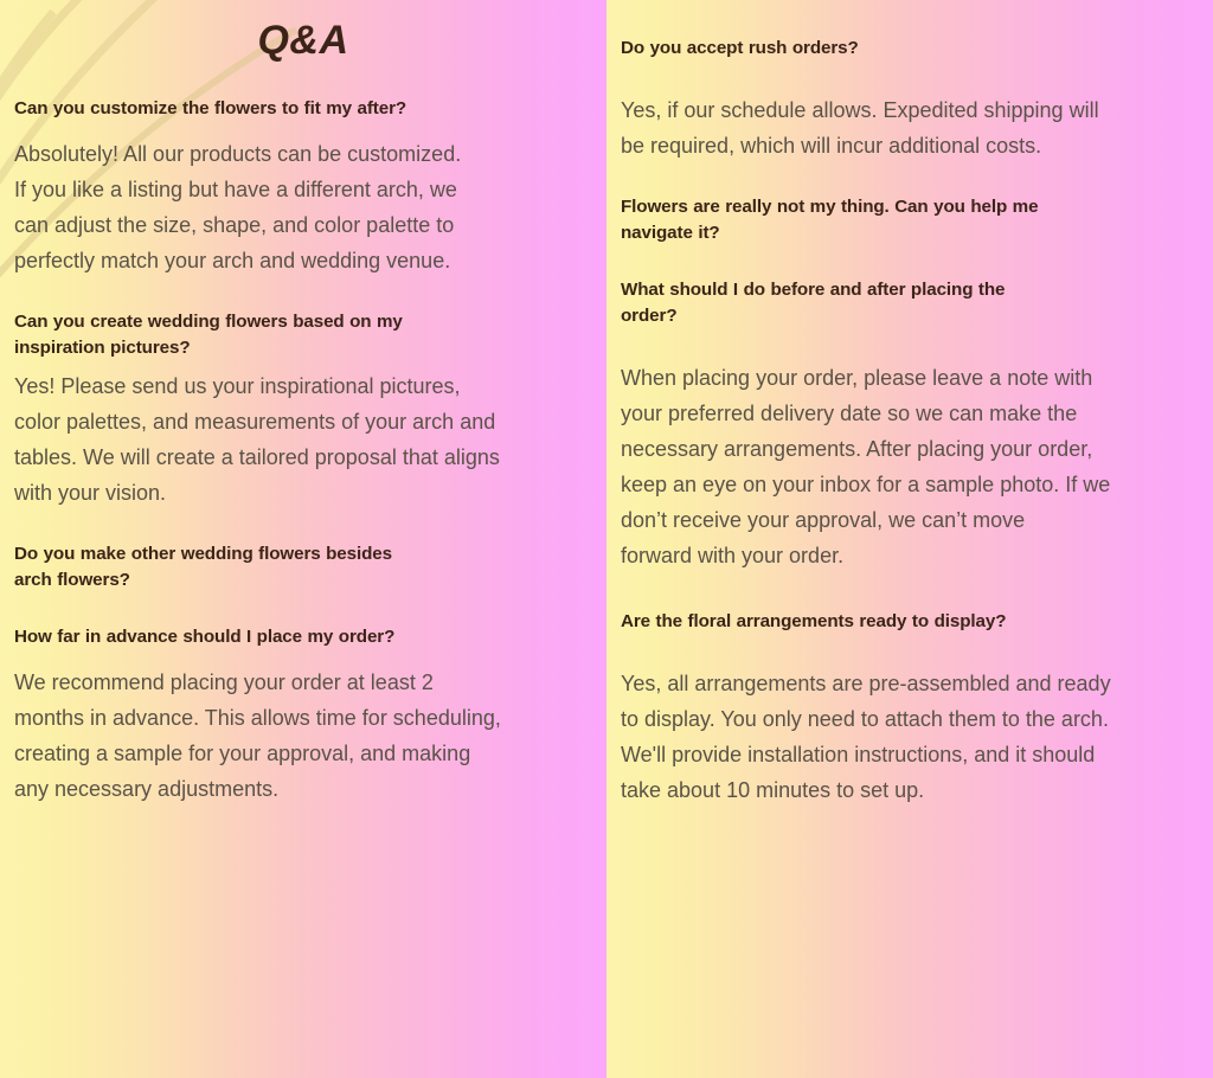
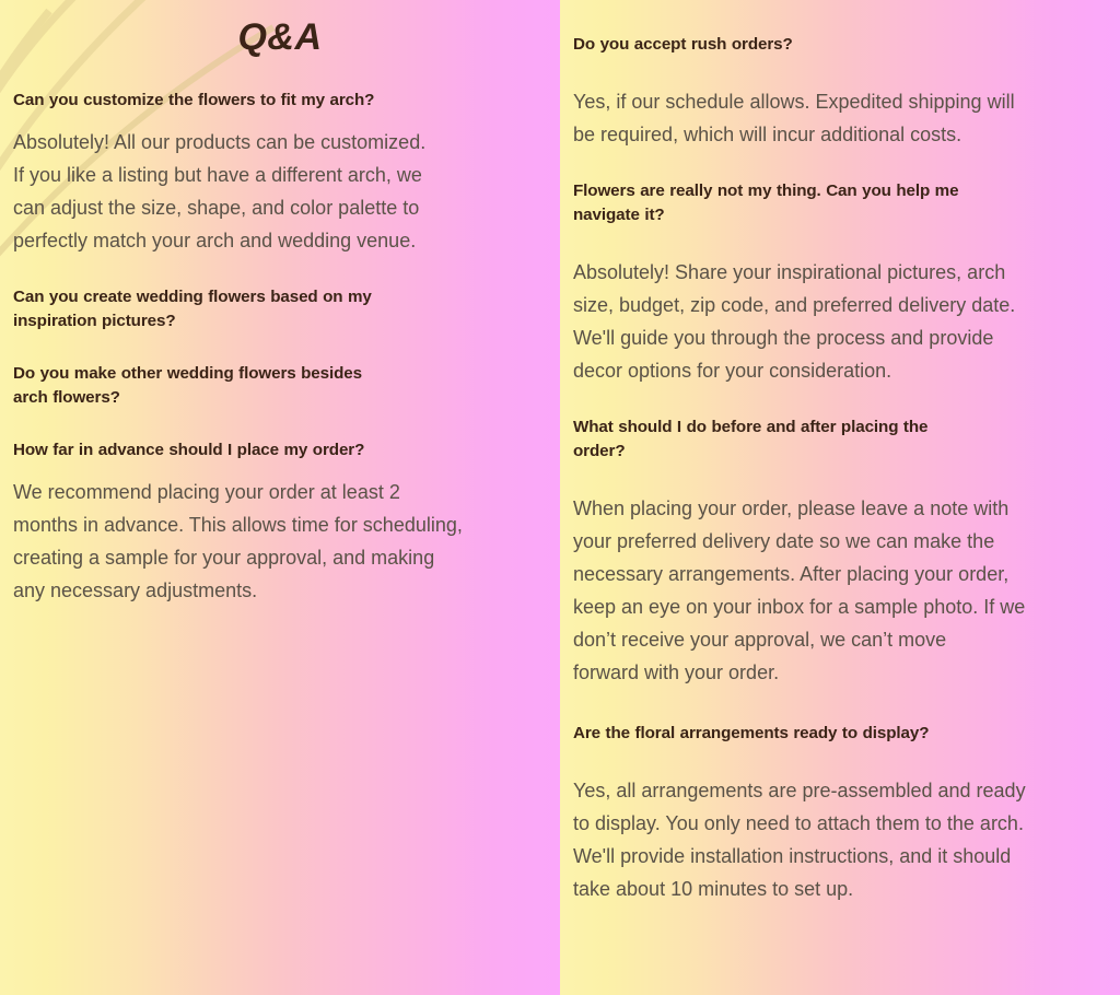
  Q&A
- Can you customize the flowers to fit my after?
+ Can you customize the flowers to fit my arch?
  Absolutely! All our products can be customized.
  If you like a listing but have a different arch, we
  can adjust the size, shape, and color palette to
  perfectly match your arch and wedding venue.
  Can you create wedding flowers based on my
  inspiration pictures?
- Yes! Please send us your inspirational pictures,
- color palettes, and measurements of your arch and
- tables. We will create a tailored proposal that aligns
- with your vision.
  Do you make other wedding flowers besides
  arch flowers?
  How far in advance should I place my order?
  We recommend placing your order at least 2
  months in advance. This allows time for scheduling,
  creating a sample for your approval, and making
  any necessary adjustments.
  Do you accept rush orders?
  Yes, if our schedule allows. Expedited shipping will
  be required, which will incur additional costs.
  Flowers are really not my thing. Can you help me
  navigate it?
+ Absolutely! Share your inspirational pictures, arch
+ size, budget, zip code, and preferred delivery date.
+ We'll guide you through the process and provide
+ decor options for your consideration.
  What should I do before and after placing the
  order?
  When placing your order, please leave a note with
  your preferred delivery date so we can make the
  necessary arrangements. After placing your order,
  keep an eye on your inbox for a sample photo. If we
  don’t receive your approval, we can’t move
  forward with your order.
  Are the floral arrangements ready to display?
  Yes, all arrangements are pre-assembled and ready
  to display. You only need to attach them to the arch.
  We'll provide installation instructions, and it should
  take about 10 minutes to set up.
